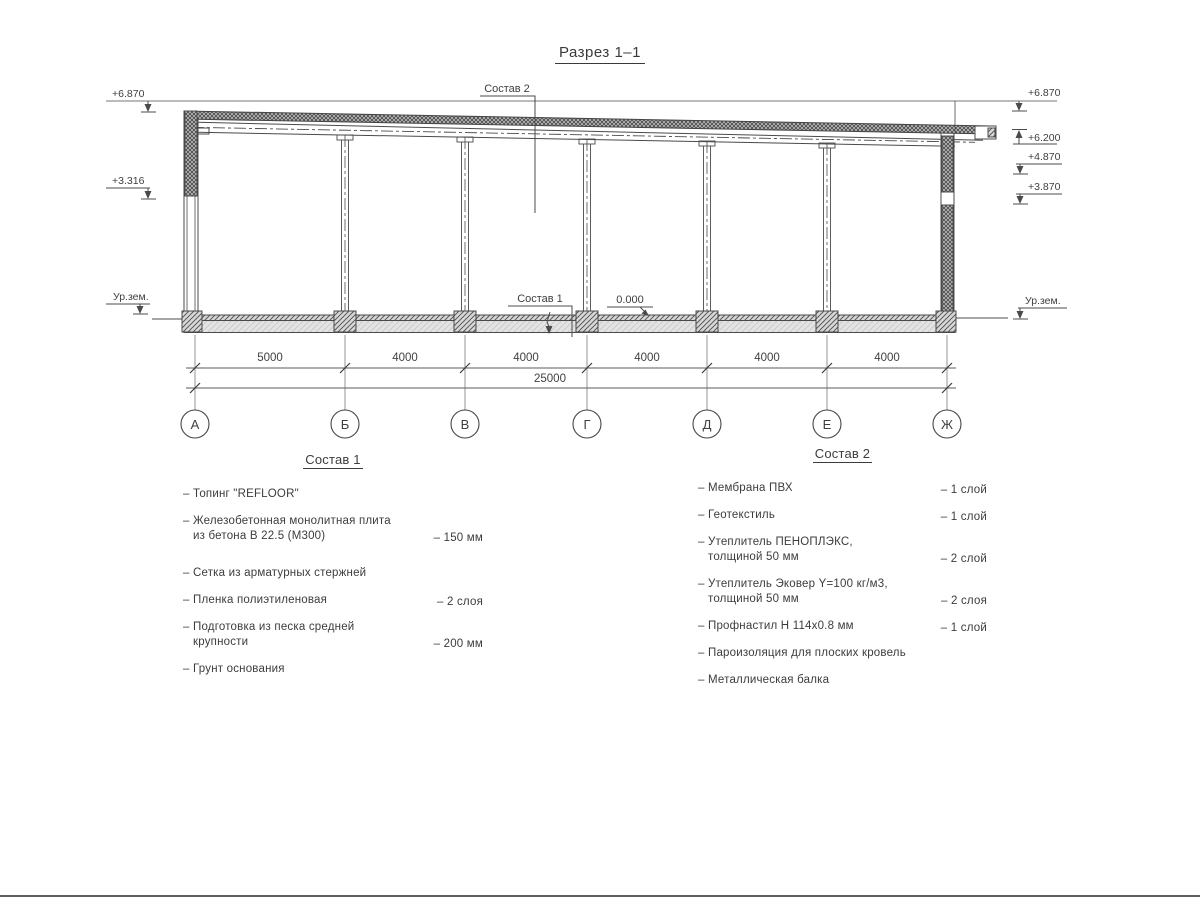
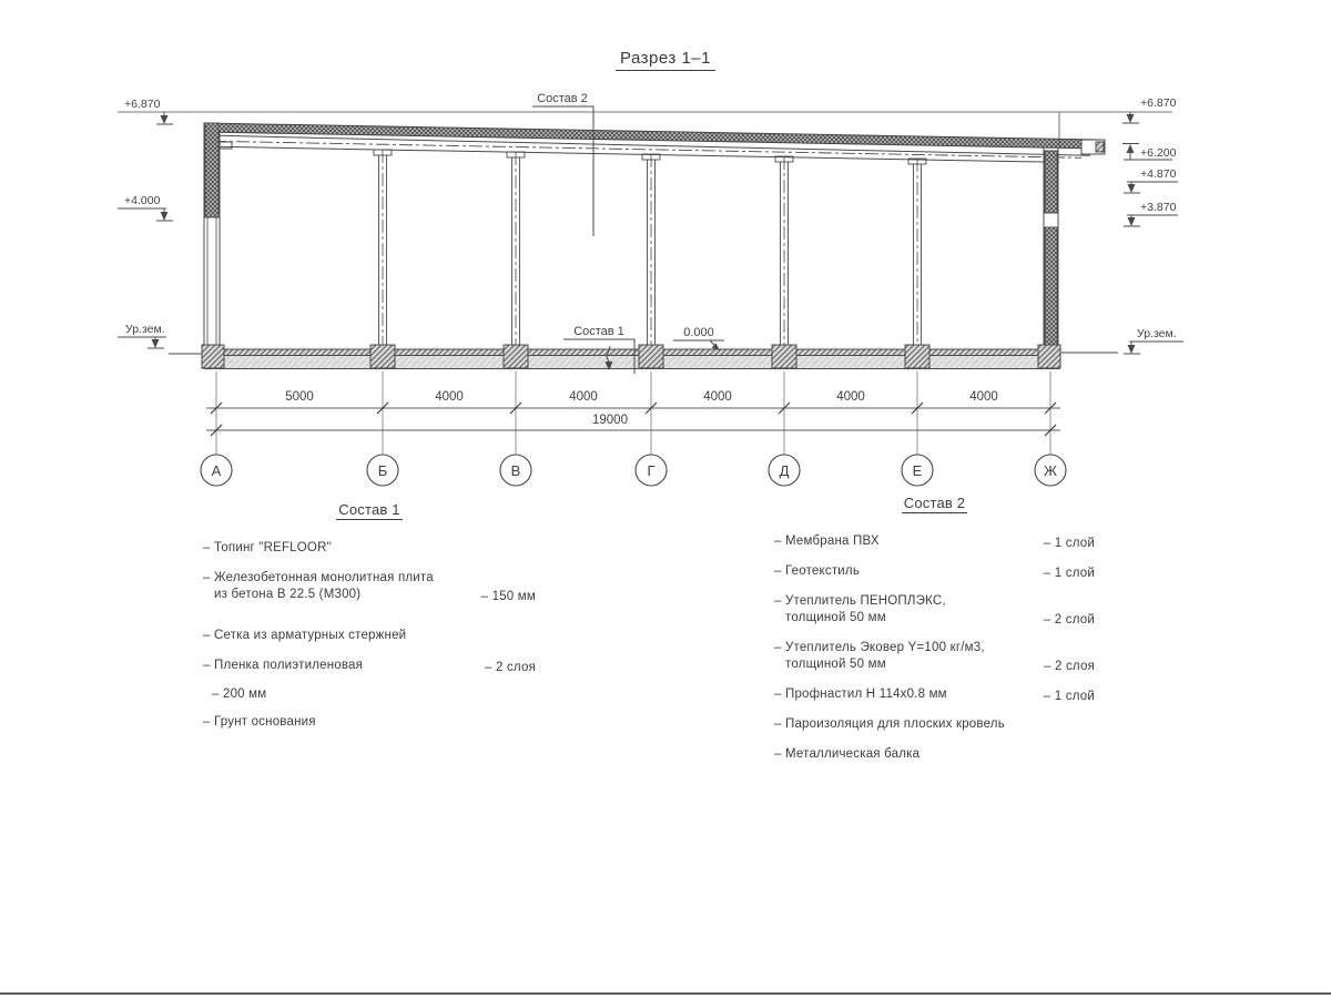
  Разрез 1–1
  Состав 2
  Состав 1
  0.000
  +6.870
- +3.316
+ +4.000
  Ур.зем.
  +6.870
  +6.200
  +4.870
  +3.870
  Ур.зем.
  5000
  4000
  4000
  4000
  4000
  4000
- 25000
+ 19000
  А
  Б
  В
  Г
  Д
  Е
  Ж
  Состав 1
  – Топинг "REFLOOR"
  – Железобетонная монолитная плита
  из бетона В 22.5 (М300)
  – 150 мм
  – Сетка из арматурных стержней
  – Пленка полиэтиленовая
  – 2 слоя
- – Подготовка из песка средней
- крупности
  – 200 мм
  – Грунт основания
  Состав 2
  – Мембрана ПВХ
  – 1 слой
  – Геотекстиль
  – 1 слой
  – Утеплитель ПЕНОПЛЭКС,
  толщиной 50 мм
  – 2 слой
  – Утеплитель Эковер Y=100 кг/м3,
  толщиной 50 мм
  – 2 слоя
  – Профнастил Н 114х0.8 мм
  – 1 слой
  – Пароизоляция для плоских кровель
  – Металлическая балка
